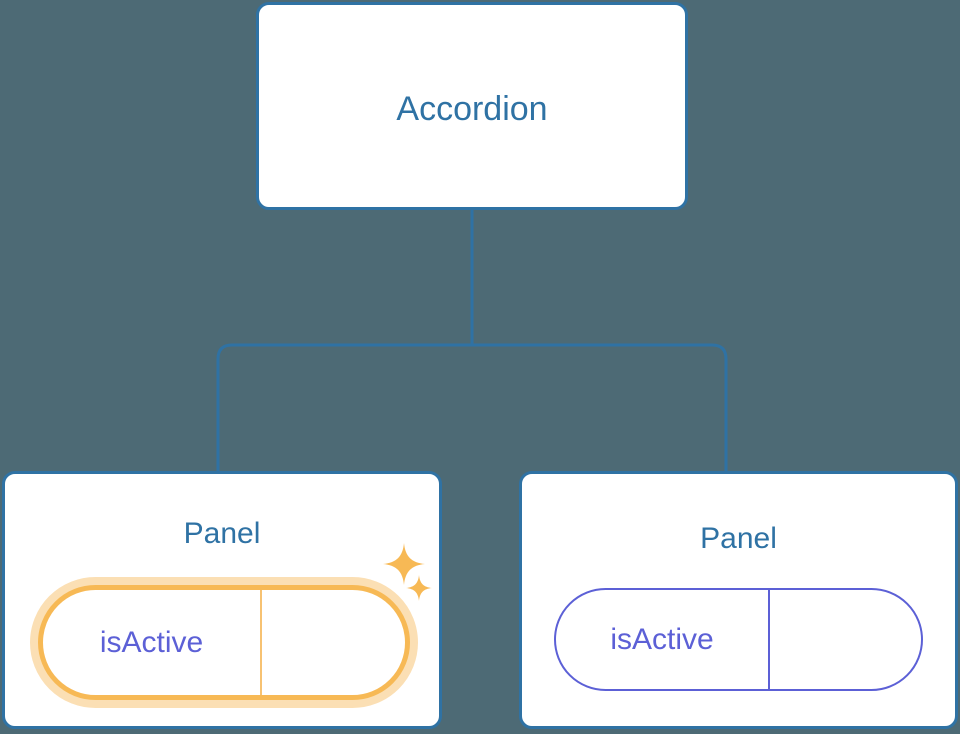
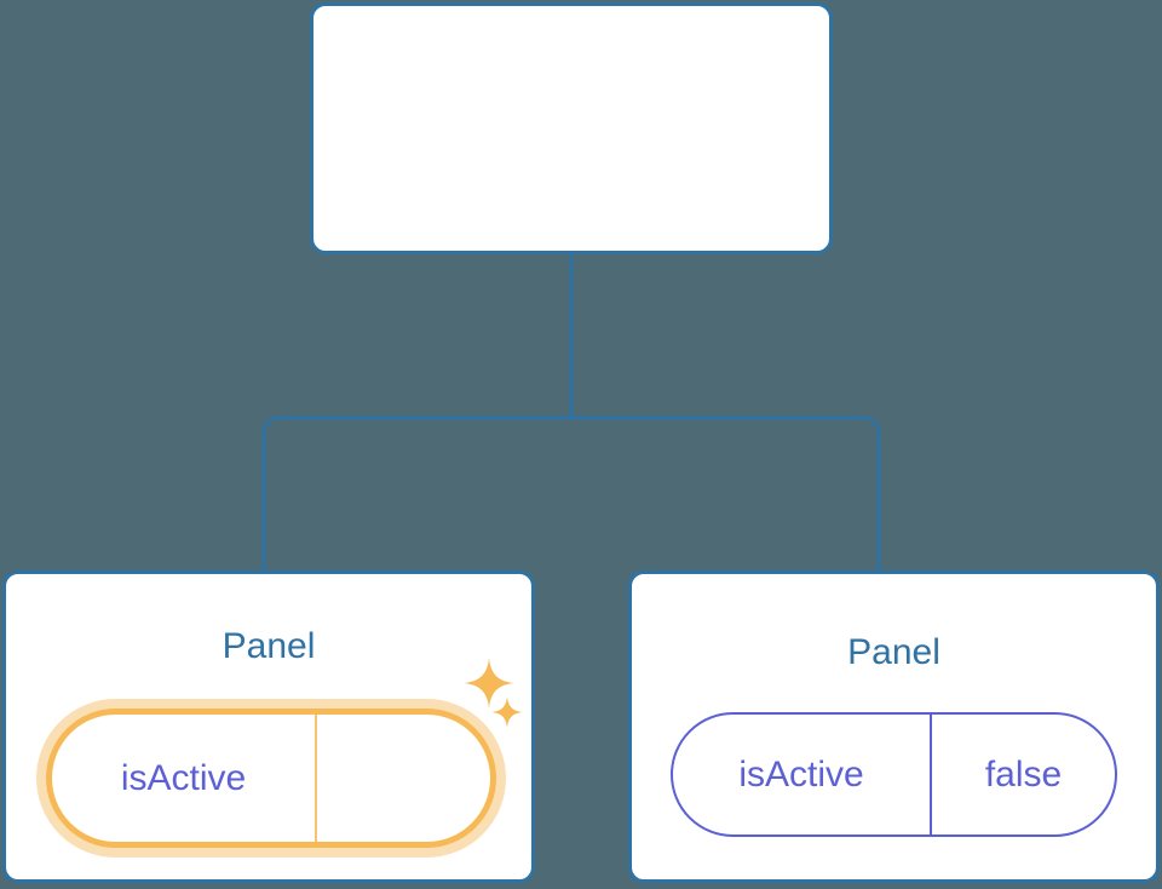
- Accordion
  Panel
  isActive
  Panel
  isActive
+ false
